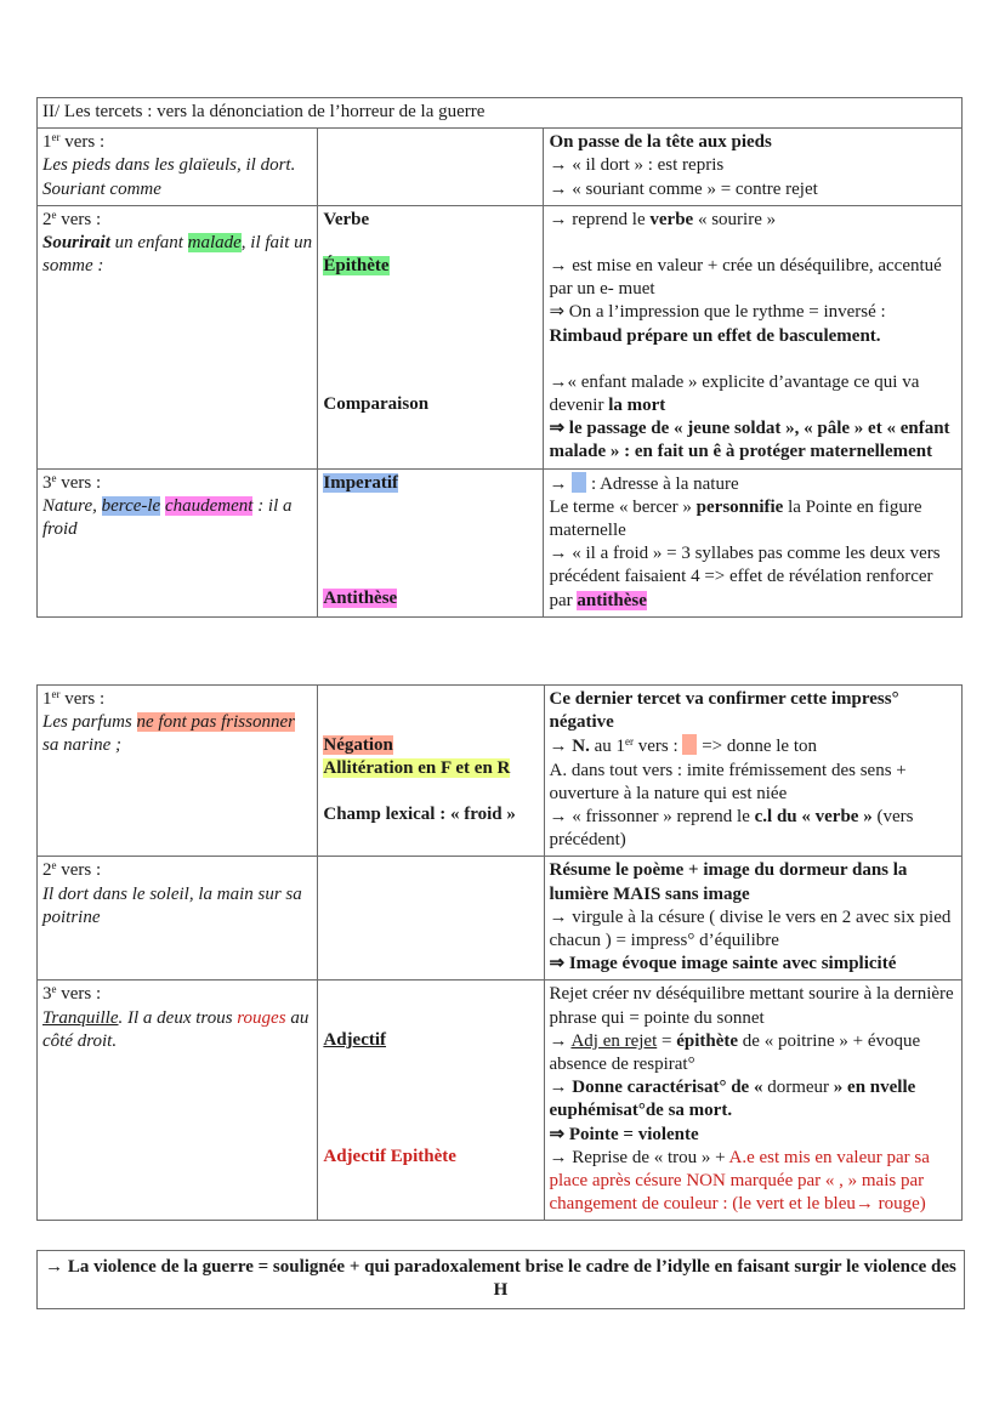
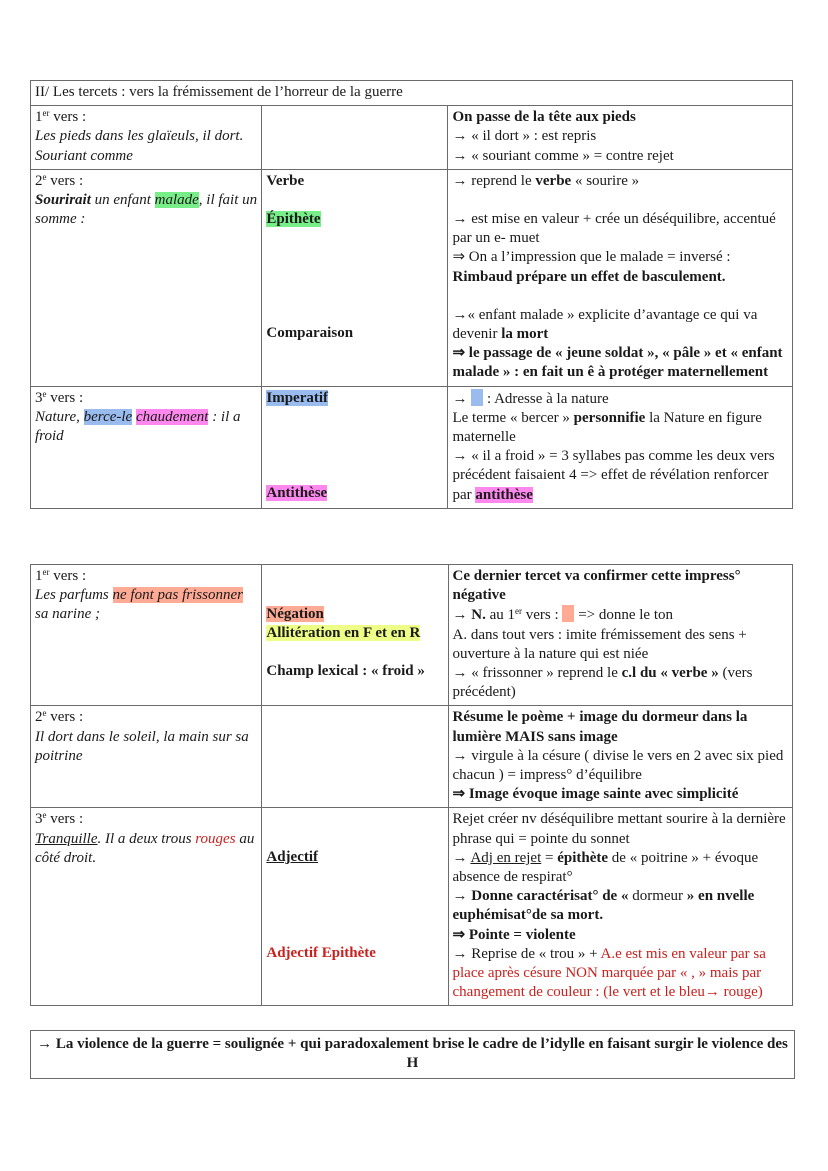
- II/ Les tercets : vers la dénonciation de l’horreur de la guerre
+ II/ Les tercets : vers la frémissement de l’horreur de la guerre
  1er vers : Les pieds dans les glaïeuls, il dort. Souriant comme		On passe de la tête aux pieds → « il dort » : est repris → « souriant comme » = contre rejet
- 2e vers : Sourirait un enfant malade, il fait un somme :	Verbe Épithète Comparaison	→ reprend le verbe « sourire » → est mise en valeur + crée un déséquilibre, accentué par un e- muet ⇒ On a l’impression que le rythme = inversé : Rimbaud prépare un effet de basculement. →« enfant malade » explicite d’avantage ce qui va devenir la mort ⇒ le passage de « jeune soldat », « pâle » et « enfant malade » : en fait un ê à protéger maternellement
+ 2e vers : Sourirait un enfant malade, il fait un somme :	Verbe Épithète Comparaison	→ reprend le verbe « sourire » → est mise en valeur + crée un déséquilibre, accentué par un e- muet ⇒ On a l’impression que le malade = inversé : Rimbaud prépare un effet de basculement. →« enfant malade » explicite d’avantage ce qui va devenir la mort ⇒ le passage de « jeune soldat », « pâle » et « enfant malade » : en fait un ê à protéger maternellement
- 3e vers : Nature, berce-le chaudement : il a froid	Imperatif Antithèse	→ : Adresse à la nature Le terme « bercer » personnifie la Pointe en figure maternelle → « il a froid » = 3 syllabes pas comme les deux vers précédent faisaient 4 => effet de révélation renforcer par antithèse
+ 3e vers : Nature, berce-le chaudement : il a froid	Imperatif Antithèse	→ : Adresse à la nature Le terme « bercer » personnifie la Nature en figure maternelle → « il a froid » = 3 syllabes pas comme les deux vers précédent faisaient 4 => effet de révélation renforcer par antithèse
  1er vers : Les parfums ne font pas frissonner sa narine ;	Négation Allitération en F et en R Champ lexical : « froid »	Ce dernier tercet va confirmer cette impress° négative → N. au 1er vers : => donne le ton A. dans tout vers : imite frémissement des sens + ouverture à la nature qui est niée → « frissonner » reprend le c.l du « verbe » (vers précédent)
  2e vers : Il dort dans le soleil, la main sur sa poitrine		Résume le poème + image du dormeur dans la lumière MAIS sans image → virgule à la césure ( divise le vers en 2 avec six pied chacun ) = impress° d’équilibre ⇒ Image évoque image sainte avec simplicité
  3e vers : Tranquille. Il a deux trous rouges au côté droit.	Adjectif Adjectif Epithète	Rejet créer nv déséquilibre mettant sourire à la dernière phrase qui = pointe du sonnet → Adj en rejet = épithète de « poitrine » + évoque absence de respirat° → Donne caractérisat° de « dormeur » en nvelle euphémisat°de sa mort. ⇒ Pointe = violente → Reprise de « trou » + A.e est mis en valeur par sa place après césure NON marquée par « , » mais par changement de couleur : (le vert et le bleu→ rouge)
  → La violence de la guerre = soulignée + qui paradoxalement brise le cadre de l’idylle en faisant surgir le violence des H
